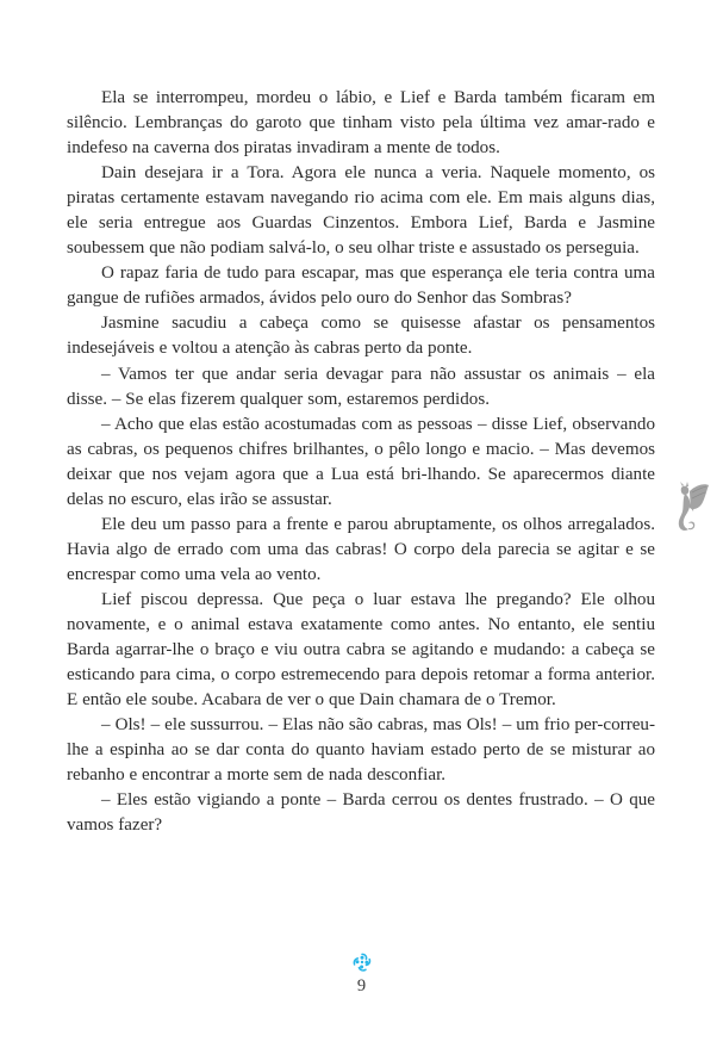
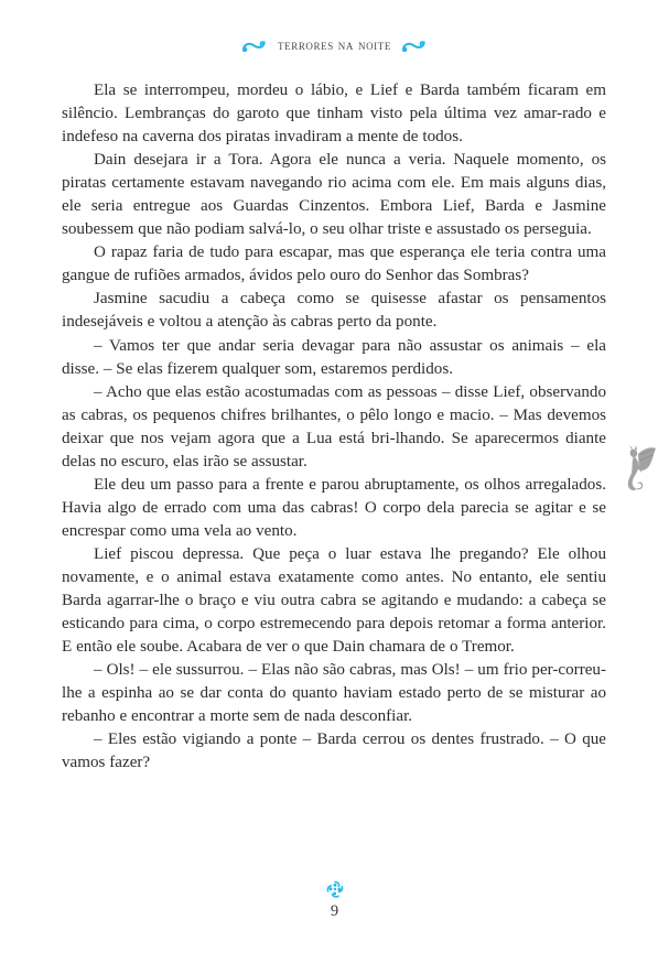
+ terrores na noite
  Ela se interrompeu, mordeu o lábio, e Lief e Barda também ficaram em silêncio. Lembranças do garoto que tinham visto pela última vez amar-rado e indefeso na caverna dos piratas invadiram a mente de todos.
  Dain desejara ir a Tora. Agora ele nunca a veria. Naquele momento, os piratas certamente estavam navegando rio acima com ele. Em mais alguns dias, ele seria entregue aos Guardas Cinzentos. Embora Lief, Barda e Jasmine soubessem que não podiam salvá-lo, o seu olhar triste e assustado os perseguia.
  O rapaz faria de tudo para escapar, mas que esperança ele teria contra uma gangue de rufiões armados, ávidos pelo ouro do Senhor das Sombras?
  Jasmine sacudiu a cabeça como se quisesse afastar os pensamentos indesejáveis e voltou a atenção às cabras perto da ponte.
  – Vamos ter que andar seria devagar para não assustar os animais – ela disse. – Se elas fizerem qualquer som, estaremos perdidos.
  – Acho que elas estão acostumadas com as pessoas – disse Lief, observando as cabras, os pequenos chifres brilhantes, o pêlo longo e macio. – Mas devemos deixar que nos vejam agora que a Lua está bri-lhando. Se aparecermos diante delas no escuro, elas irão se assustar.
  Ele deu um passo para a frente e parou abruptamente, os olhos arregalados. Havia algo de errado com uma das cabras! O corpo dela parecia se agitar e se encrespar como uma vela ao vento.
  Lief piscou depressa. Que peça o luar estava lhe pregando? Ele olhou novamente, e o animal estava exatamente como antes. No entanto, ele sentiu Barda agarrar-lhe o braço e viu outra cabra se agitando e mudando: a cabeça se esticando para cima, o corpo estremecendo para depois retomar a forma anterior. E então ele soube. Acabara de ver o que Dain chamara de o Tremor.
  – Ols! – ele sussurrou. – Elas não são cabras, mas Ols! – um frio per-correu-lhe a espinha ao se dar conta do quanto haviam estado perto de se misturar ao rebanho e encontrar a morte sem de nada desconfiar.
  – Eles estão vigiando a ponte – Barda cerrou os dentes frustrado. – O que vamos fazer?
  9
